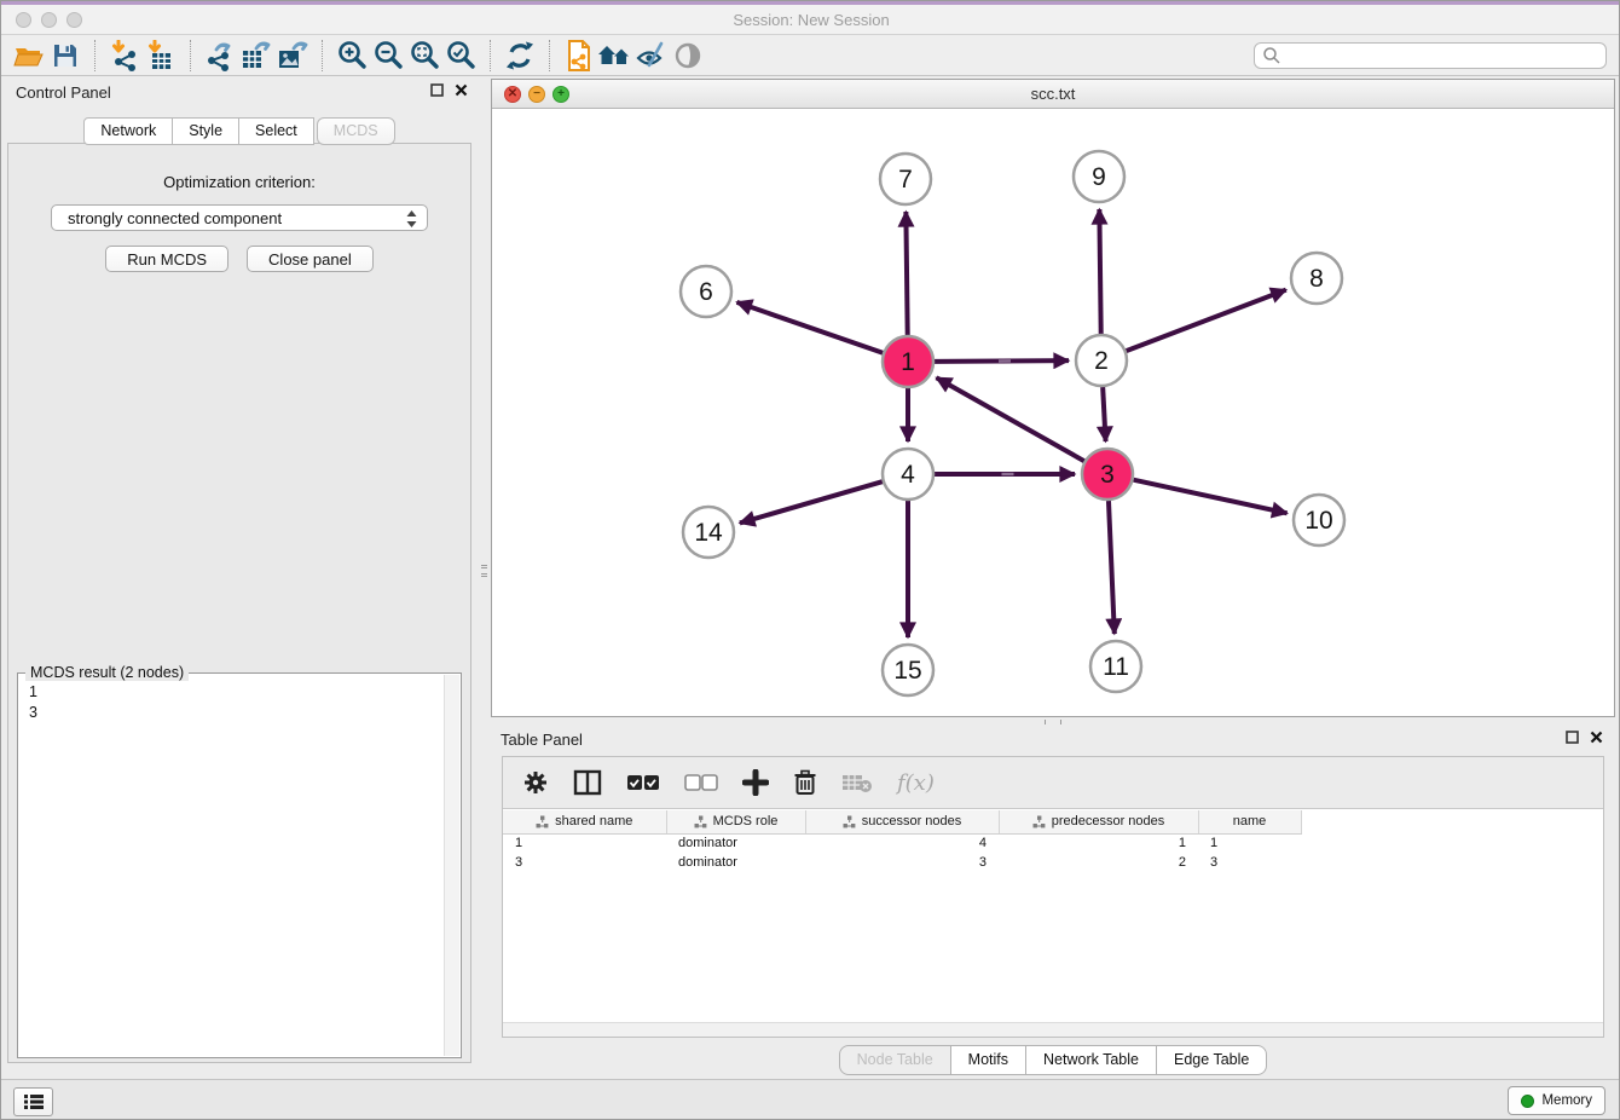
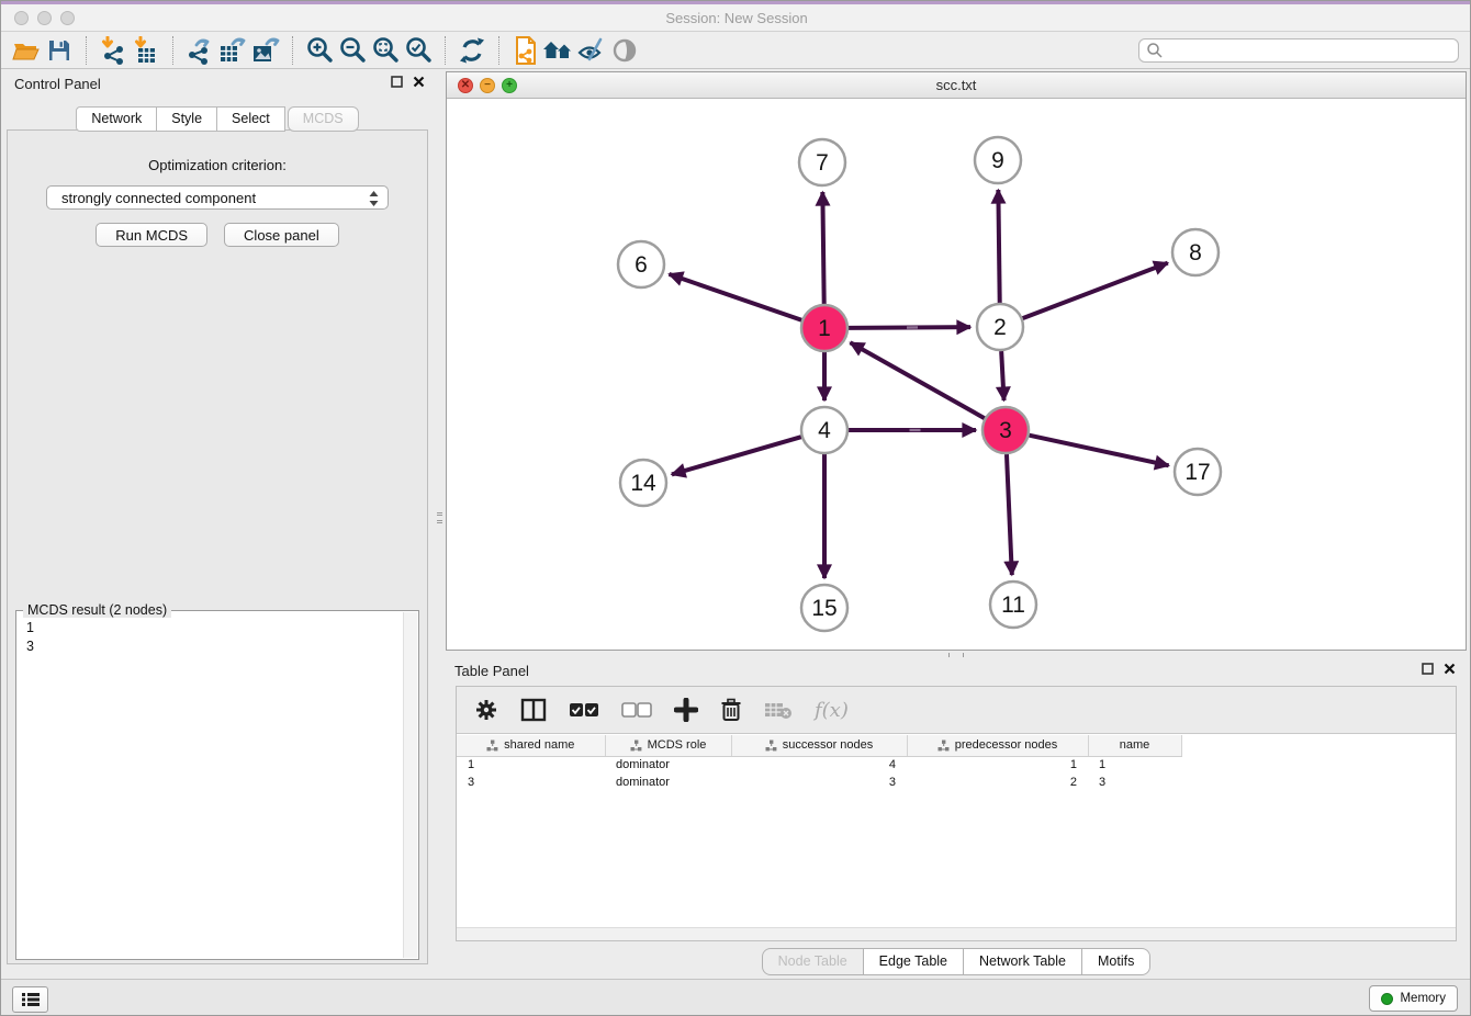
  Session: New Session
  Control Panel
  Network
  Style
  Select
  MCDS
  Optimization criterion:
  strongly connected component
  Run MCDS
  Close panel
  MCDS result (2 nodes)
  1
  3
  ✕
  −
  +
  scc.txt
  7
  9
  6
  8
  1
  2
  4
  3
  14
- 10
+ 17
  15
  11
  Table Panel
  f(x)
  shared name	MCDS role	successor nodes	predecessor nodes	name
  1	dominator	4	1	1
  3	dominator	3	2	3
  Node Table
- Motifs
+ Edge Table
  Network Table
- Edge Table
+ Motifs
  Memory
